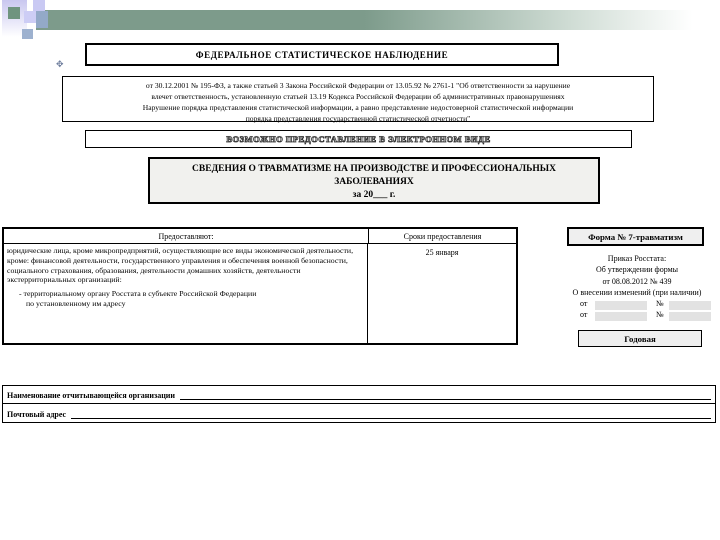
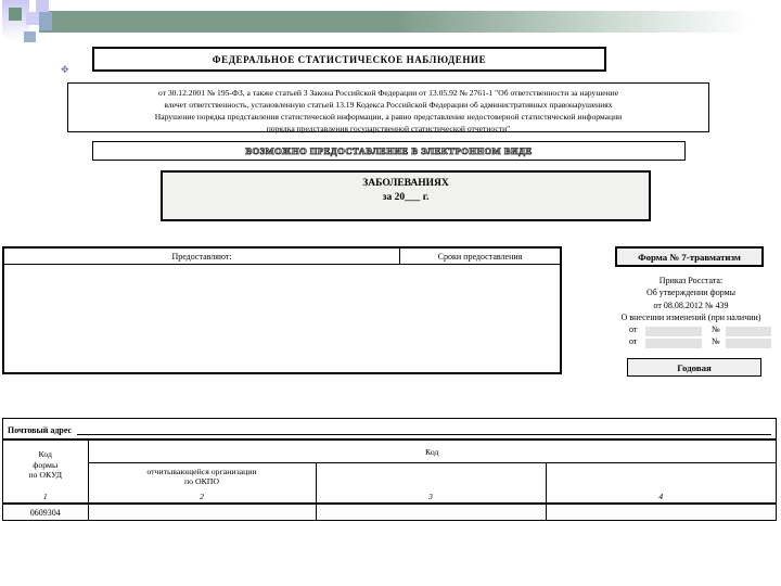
  ФЕДЕРАЛЬНОЕ СТАТИСТИЧЕСКОЕ НАБЛЮДЕНИЕ
  ✥
  от 30.12.2001 № 195-ФЗ, а также статьей 3 Закона Российской Федерации от 13.05.92 № 2761-1 "Об ответственности за нарушение
  влечет ответственность, установленную статьей 13.19 Кодекса Российской Федерации об административных правонарушениях
  Нарушение порядка представления статистической информации, а равно представление недостоверной статистической информации
  порядка представления государственной статистической отчетности"
  ВОЗМОЖНО ПРЕДОСТАВЛЕНИЕ В ЭЛЕКТРОННОМ ВИДЕ
- СВЕДЕНИЯ О ТРАВМАТИЗМЕ НА ПРОИЗВОДСТВЕ И ПРОФЕССИОНАЛЬНЫХ
  ЗАБОЛЕВАНИЯХ
  за 20___ г.
  Предоставляют:
  Сроки предоставления
- юридические лица, кроме микропредприятий, осуществляющие все виды экономической деятельности, кроме: финансовой деятельности, государственного управления и обеспечения военной безопасности, социального страхования, образования, деятельности домашних хозяйств, деятельности экстерриториальных организаций:
- - территориальному органу Росстата в субъекте Российской Федерации
- по установленному им адресу
- 25 января
  Форма № 7-травматизм
  Приказ Росстата:
  Об утверждении формы
  от 08.08.2012 № 439
  О внесении изменений (при наличии)
  от
  №
  от
  №
  Годовая
- Наименование отчитывающейся организации
  Почтовый адрес
+ Код формы по ОКУД	Код
+ отчитывающейся организации по ОКПО
+ 1	2	3	4
+ 0609304
